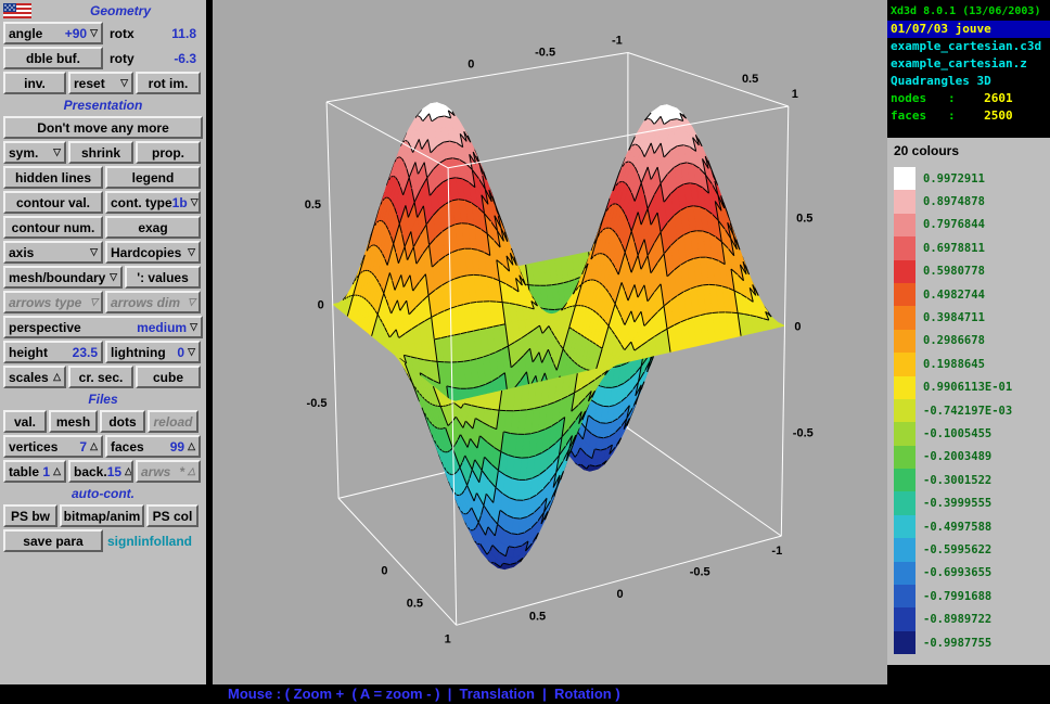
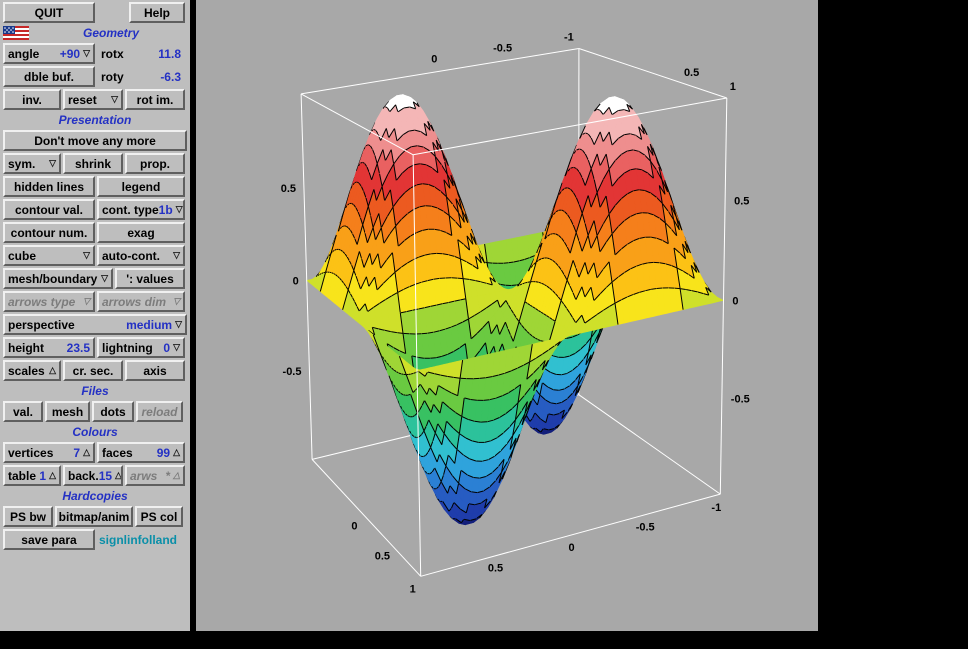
+ QUIT
+ Help
  Geometry
  angle
  +90
  ▽
  rotx
  11.8
  dble buf.
  roty
  -6.3
  inv.
  reset
  ▽
  rot im.
  Presentation
  Don't move any more
  sym.
  ▽
  shrink
  prop.
  hidden lines
  legend
  contour val.
  cont. type
  1b
  ▽
  contour num.
  exag
- axis
+ cube
  ▽
- Hardcopies
+ auto-cont.
  ▽
  mesh/boundary
  ▽
  ': values
  arrows type
  ▽
  arrows dim
  ▽
  perspective
  medium
  ▽
  height
  23.5
  lightning
  0
  ▽
  scales
  △
  cr. sec.
- cube
+ axis
  Files
  val.
  mesh
  dots
  reload
+ Colours
  vertices
  7
  △
  faces
  99
  △
  table
  1
  △
  back.
  15
  △
  arws
  *
  △
- auto-cont.
+ Hardcopies
  PS bw
  bitmap/anim
  PS col
  save para
  signlinfolland
  0
  -0.5
  -1
  0.5
  1
  0.5
  0
  -0.5
  0.5
  0
  -0.5
  0
  0.5
  1
  0.5
  0
  -0.5
  -1
- Xd3d 8.0.1 (13/06/2003)
- 01/07/03 jouve
- example_cartesian.c3d
- example_cartesian.z
- Quadrangles 3D
- nodes : 2601
- faces : 2500
- 20 colours
- 0.9972911
- 0.8974878
- 0.7976844
- 0.6978811
- 0.5980778
- 0.4982744
- 0.3984711
- 0.2986678
- 0.1988645
- 0.9906113E-01
- -0.742197E-03
- -0.1005455
- -0.2003489
- -0.3001522
- -0.3999555
- -0.4997588
- -0.5995622
- -0.6993655
- -0.7991688
- -0.8989722
- -0.9987755
- Mouse : ( Zoom + ( A = zoom - ) | Translation | Rotation )
